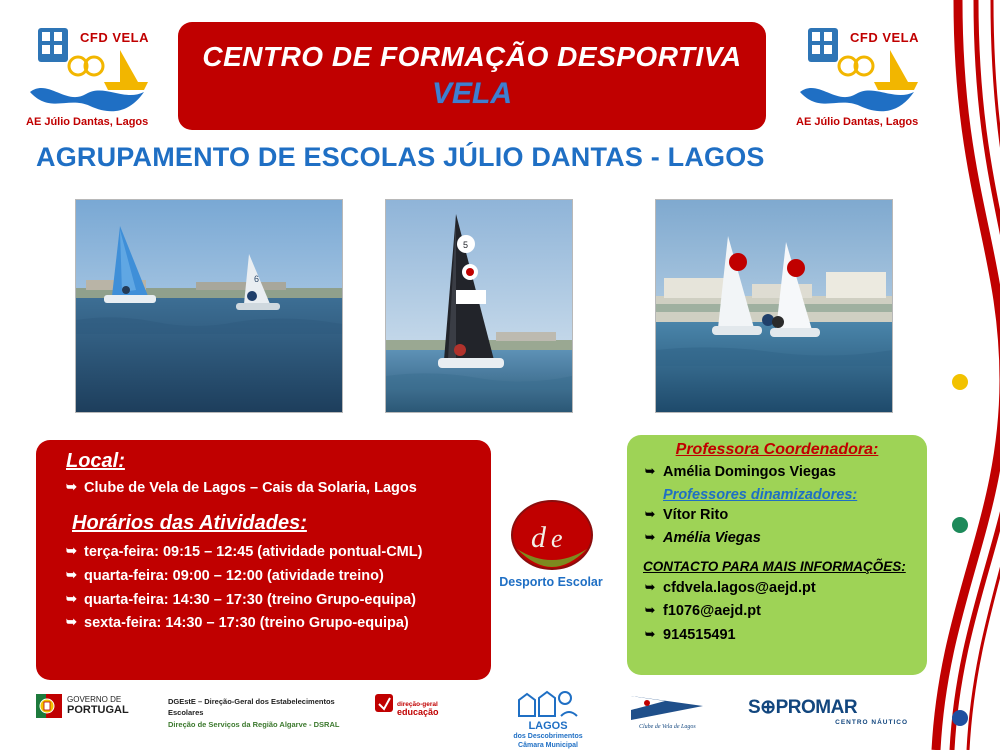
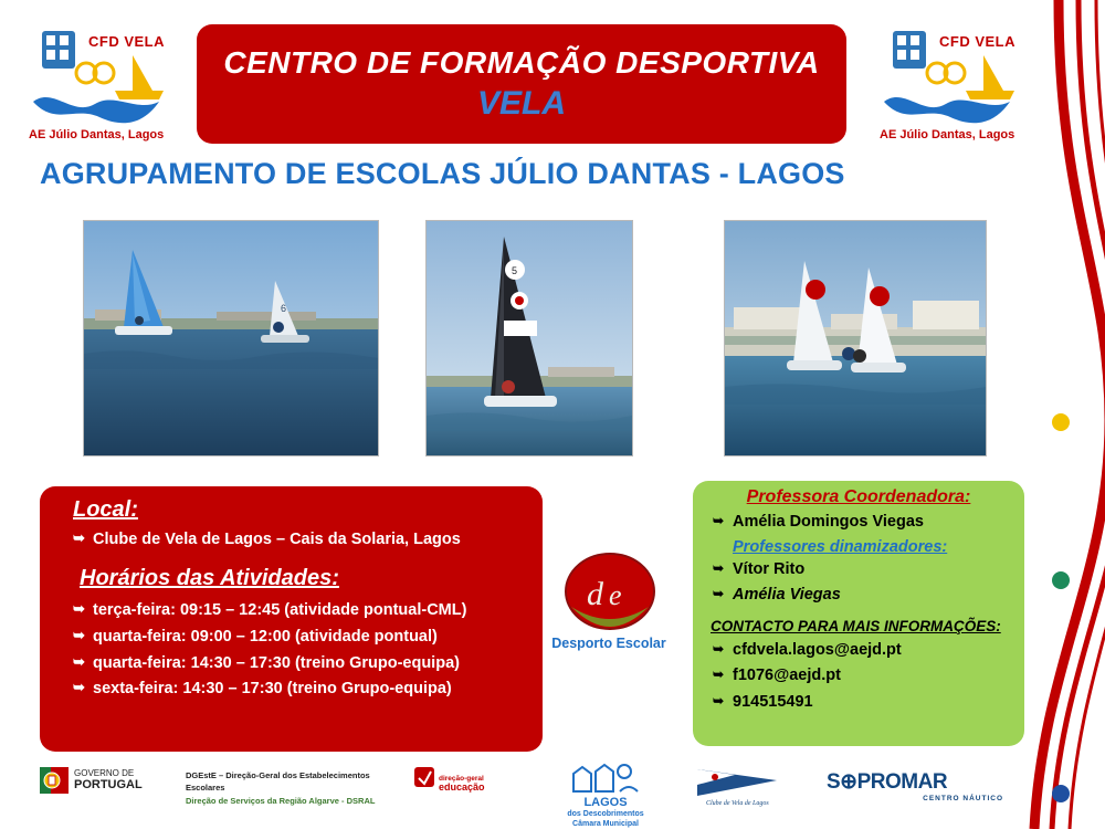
  CFD VELA
  AE Júlio Dantas, Lagos
  CFD VELA
  AE Júlio Dantas, Lagos
  CENTRO DE FORMAÇÃO DESPORTIVA
  VELA
  AGRUPAMENTO DE ESCOLAS JÚLIO DANTAS - LAGOS
  6
  5
  Local:
  ➥
  Clube de Vela de Lagos – Cais da Solaria, Lagos
  Horários das Atividades:
  ➥
  terça-feira: 09:15 – 12:45 (atividade pontual-CML)
  ➥
- quarta-feira: 09:00 – 12:00 (atividade treino)
+ quarta-feira: 09:00 – 12:00 (atividade pontual)
  ➥
  quarta-feira: 14:30 – 17:30 (treino Grupo-equipa)
  ➥
  sexta-feira: 14:30 – 17:30 (treino Grupo-equipa)
  d
  e
  Desporto Escolar
  Professora Coordenadora:
  ➥
  Amélia Domingos Viegas
  Professores dinamizadores:
  ➥
  Vítor Rito
  ➥
  Amélia Viegas
  CONTACTO PARA MAIS INFORMAÇÕES:
  ➥
  cfdvela.lagos@aejd.pt
  ➥
  f1076@aejd.pt
  ➥
  914515491
  GOVERNO DE
  PORTUGAL
  DGEstE – Direção-Geral dos Estabelecimentos Escolares
  Direção de Serviços da Região Algarve - DSRAL
  educação
  LAGOS
  S⊕PROMAR
